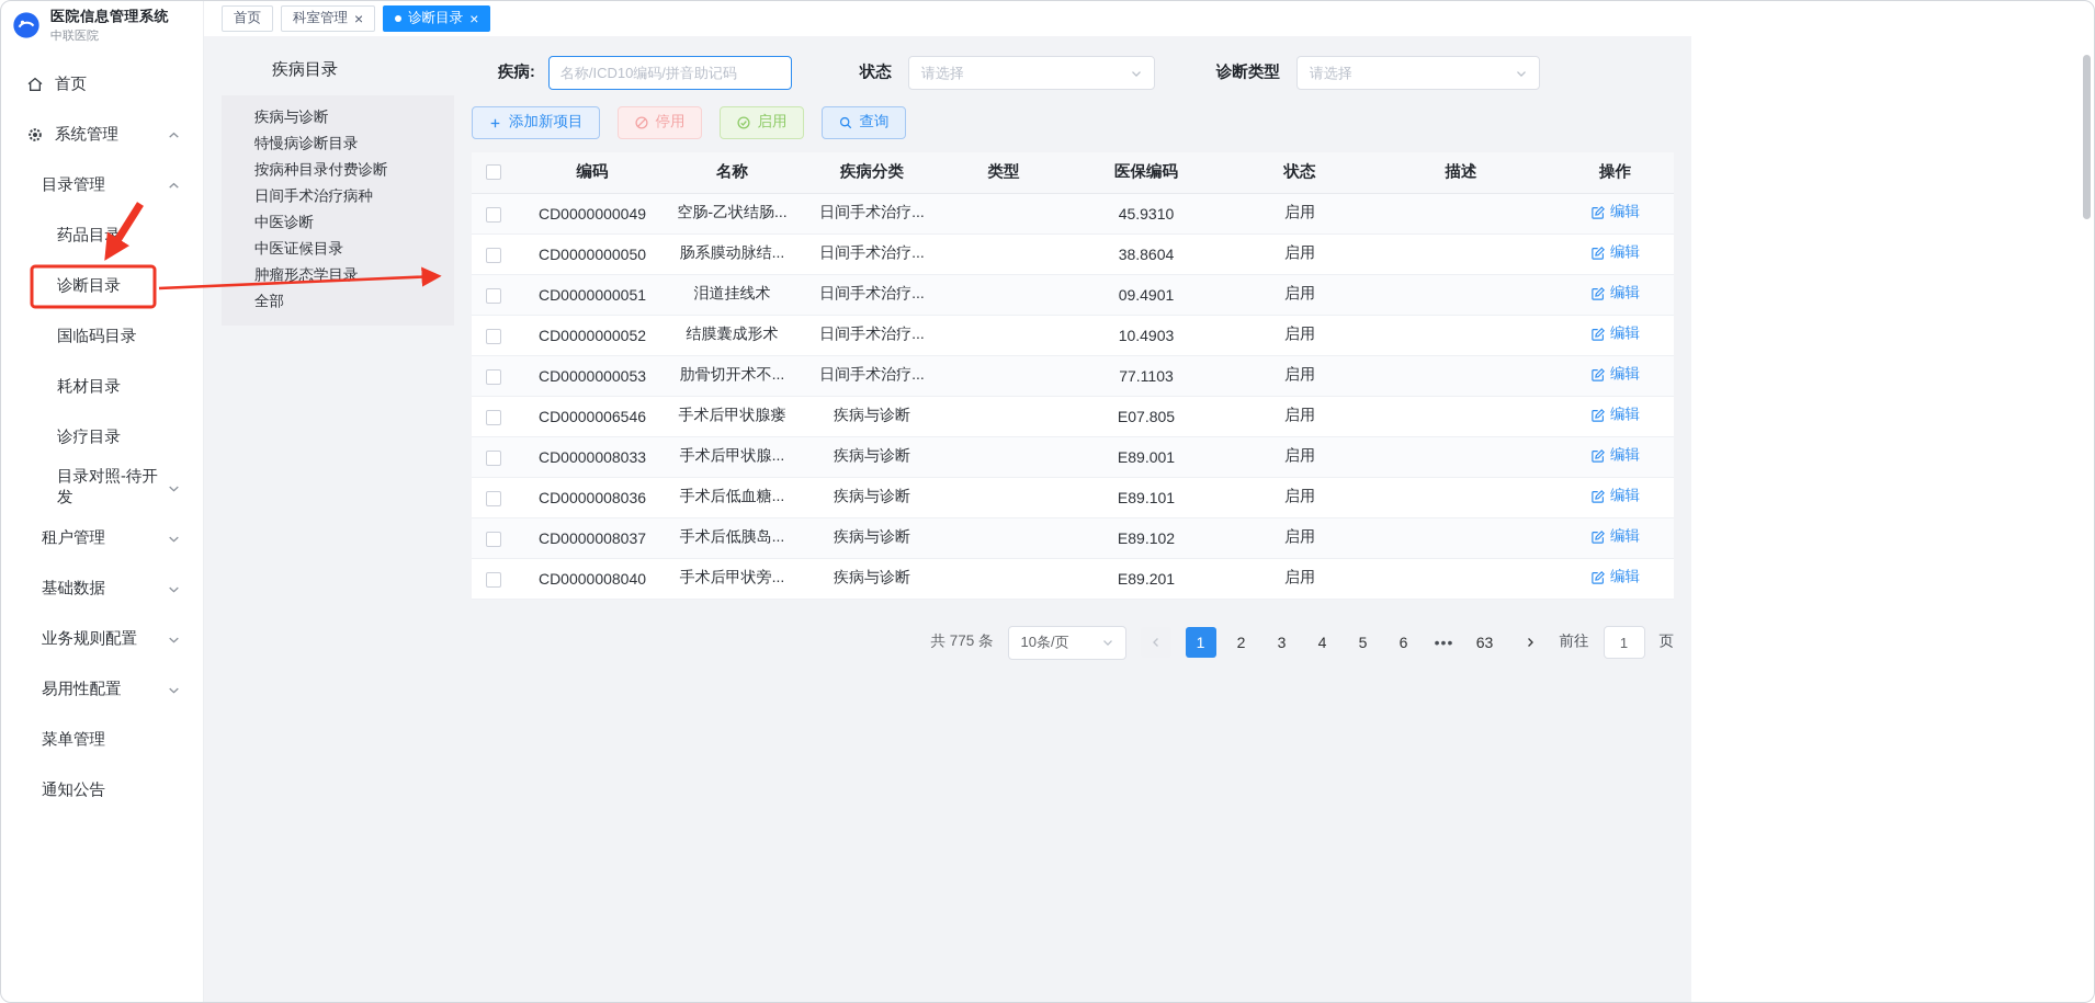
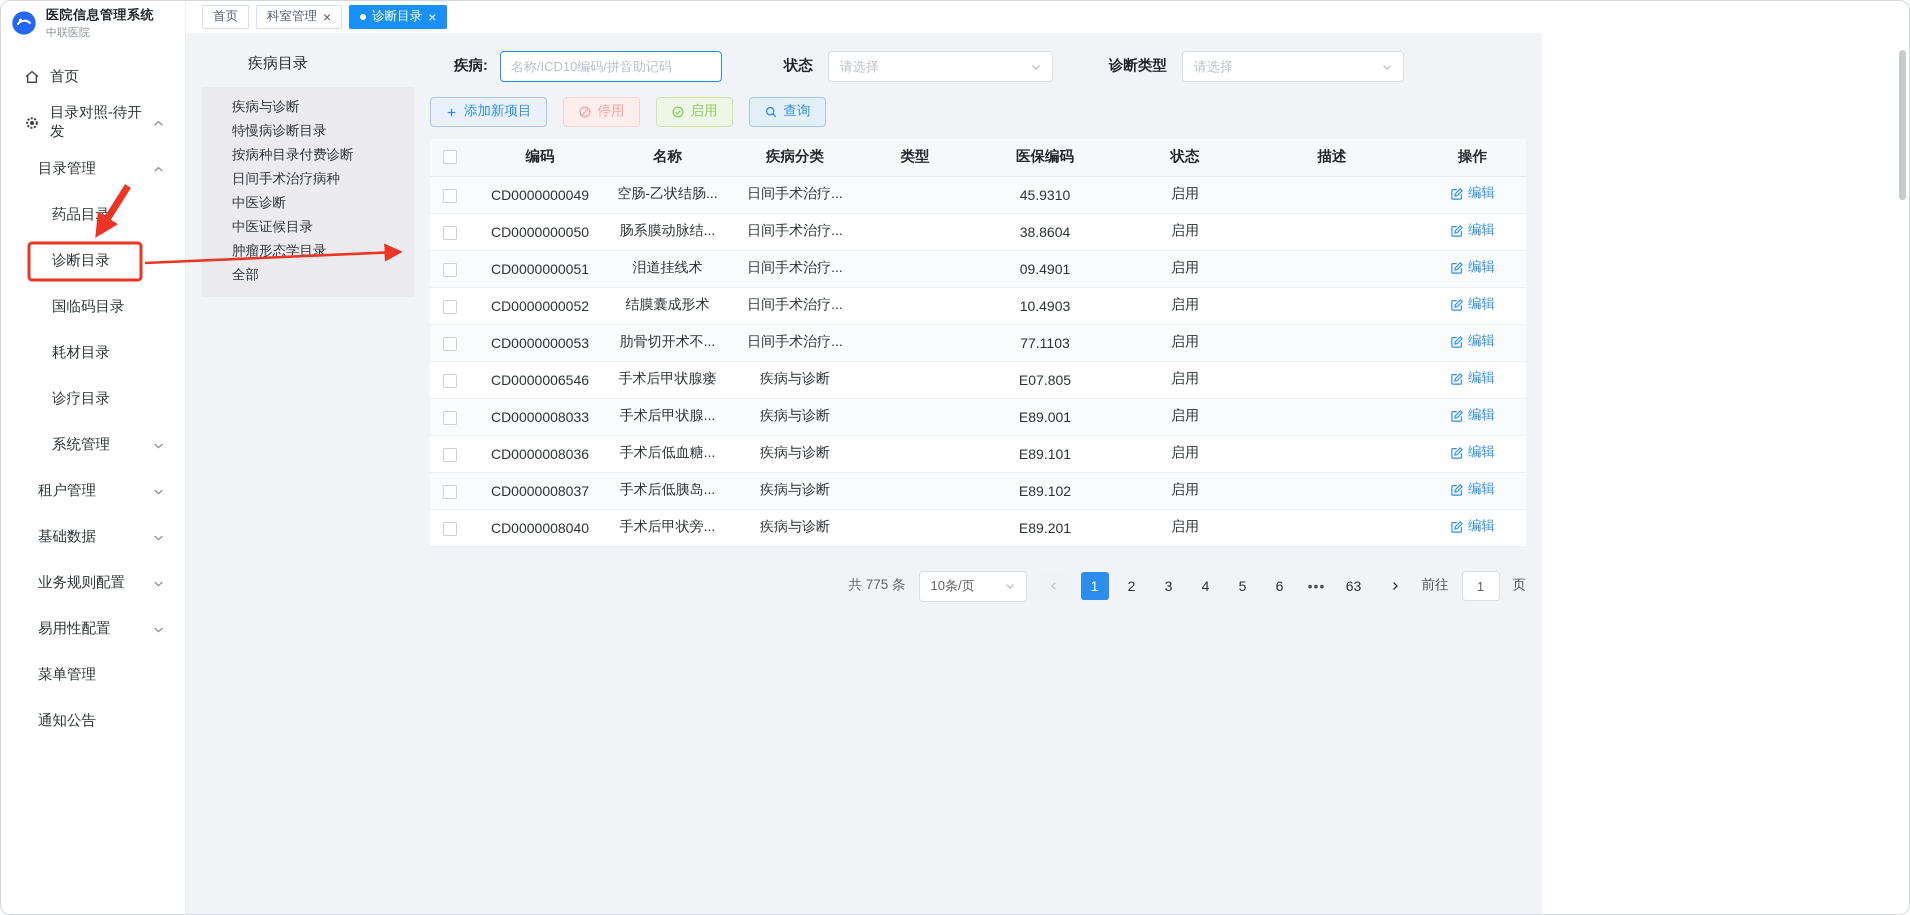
  医院信息管理系统
  中联医院
  首页
- 系统管理
+ 目录对照-待开发
  目录管理
  药品目录
  诊断目录
  国临码目录
  耗材目录
  诊疗目录
- 目录对照-待开发
+ 系统管理
  租户管理
  基础数据
  业务规则配置
  易用性配置
  菜单管理
  通知公告
  首页
  科室管理
  ×
  诊断目录
  ×
  疾病目录
  疾病与诊断
  特慢病诊断目录
  按病种目录付费诊断
  日间手术治疗病种
  中医诊断
  中医证候目录
  肿瘤形态学目录
  全部
  疾病:
  名称/ICD10编码/拼音助记码
  状态
  请选择
  诊断类型
  请选择
  添加新项目
  停用
  启用
  查询
  	编码	名称	疾病分类	类型	医保编码	状态	描述	操作
  	CD0000000049	空肠-乙状结肠...	日间手术治疗...		45.9310	启用		编辑
  	CD0000000050	肠系膜动脉结...	日间手术治疗...		38.8604	启用		编辑
  	CD0000000051	泪道挂线术	日间手术治疗...		09.4901	启用		编辑
  	CD0000000052	结膜囊成形术	日间手术治疗...		10.4903	启用		编辑
  	CD0000000053	肋骨切开术不...	日间手术治疗...		77.1103	启用		编辑
  	CD0000006546	手术后甲状腺瘘	疾病与诊断		E07.805	启用		编辑
  	CD0000008033	手术后甲状腺...	疾病与诊断		E89.001	启用		编辑
  	CD0000008036	手术后低血糖...	疾病与诊断		E89.101	启用		编辑
  	CD0000008037	手术后低胰岛...	疾病与诊断		E89.102	启用		编辑
  	CD0000008040	手术后甲状旁...	疾病与诊断		E89.201	启用		编辑
  共 775 条
  10条/页
  1
  2
  3
  4
  5
  6
  •••
  63
  前往
  1
  页
